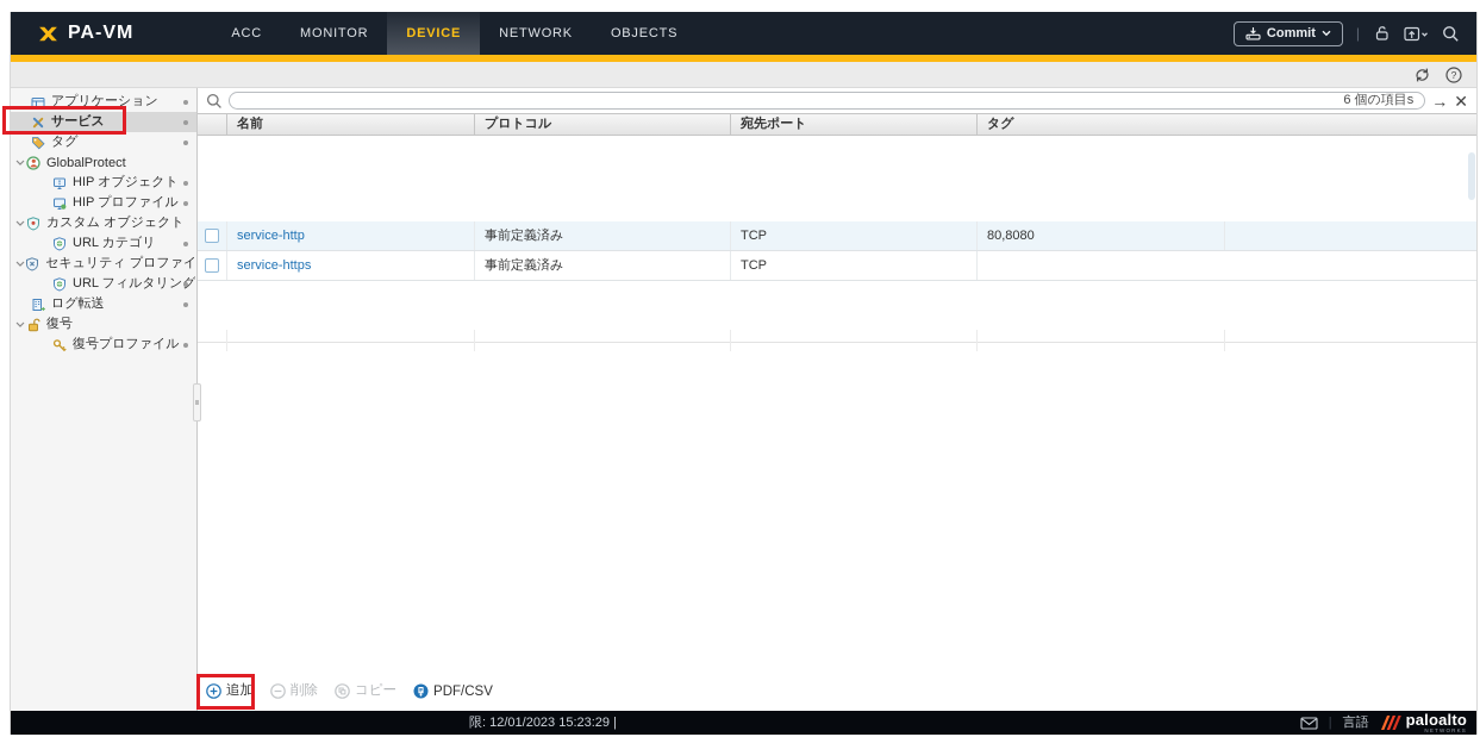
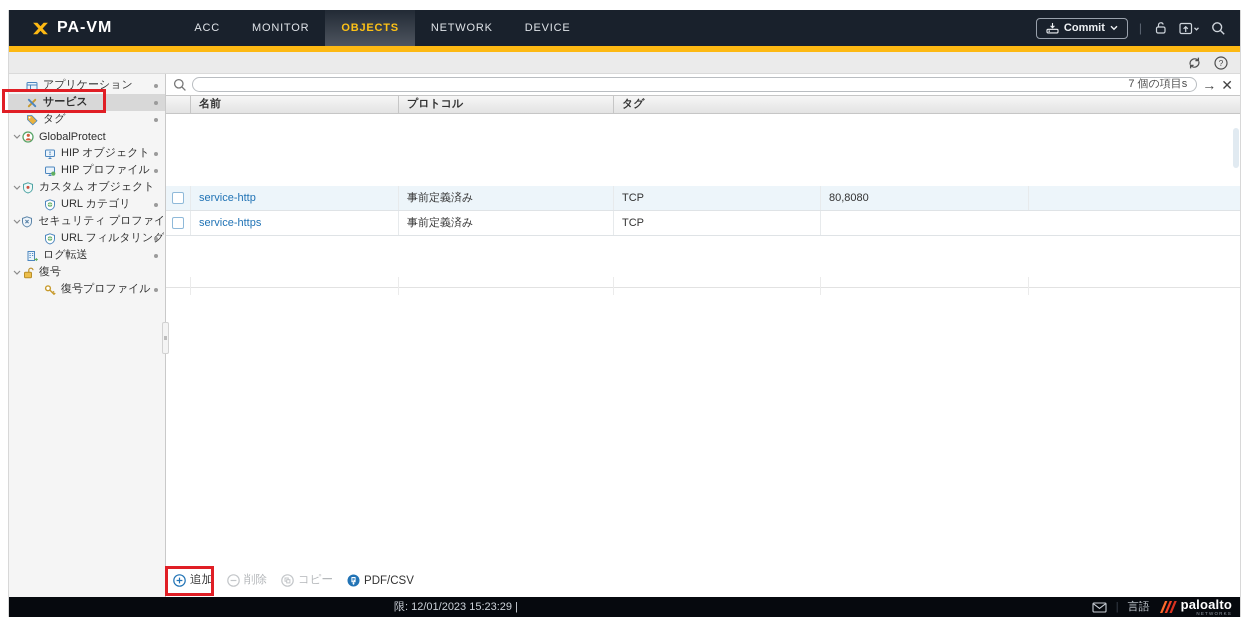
  PA-VM
  ACC
  MONITOR
- DEVICE
+ OBJECTS
  NETWORK
- OBJECTS
+ DEVICE
  Commit
  |
  ?
  アプリケーション
  サービス
  タグ
  GlobalProtect
  HIP オブジェクト
  HIP プロファイル
  カスタム オブジェクト
  URL カテゴリ
  セキュリティ プロファイ
  URL フィルタリング
  ログ転送
  復号
  復号プロファイル
- 6 個の項目s
+ 7 個の項目s
  →
  ✕
  名前
  プロトコル
- 宛先ポート
  タグ
  service-http
  事前定義済み
  TCP
  80,8080
  service-https
  事前定義済み
  TCP
  追加
  削除
  コピー
  PDF/CSV
  限: 12/01/2023 15:23:29 |
  |
  言語
  paloalto
